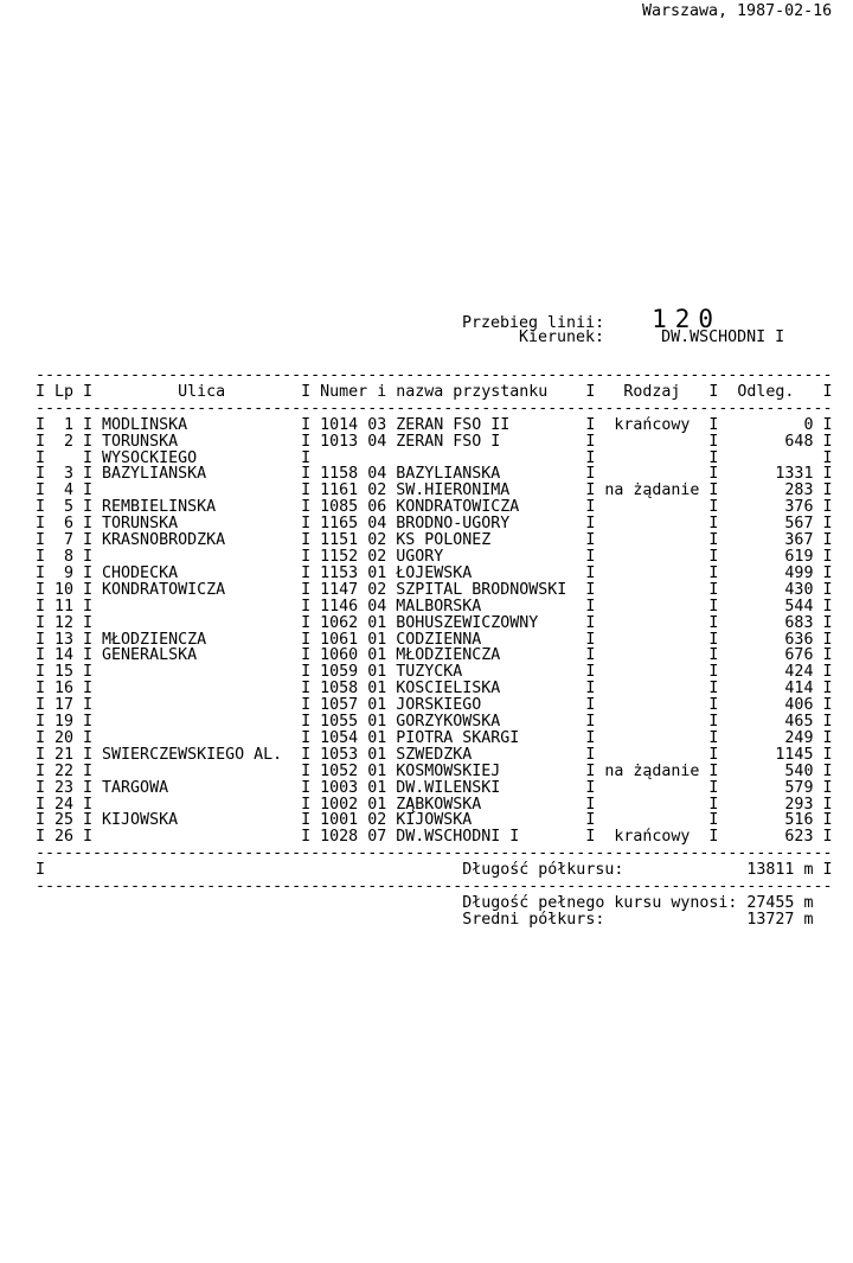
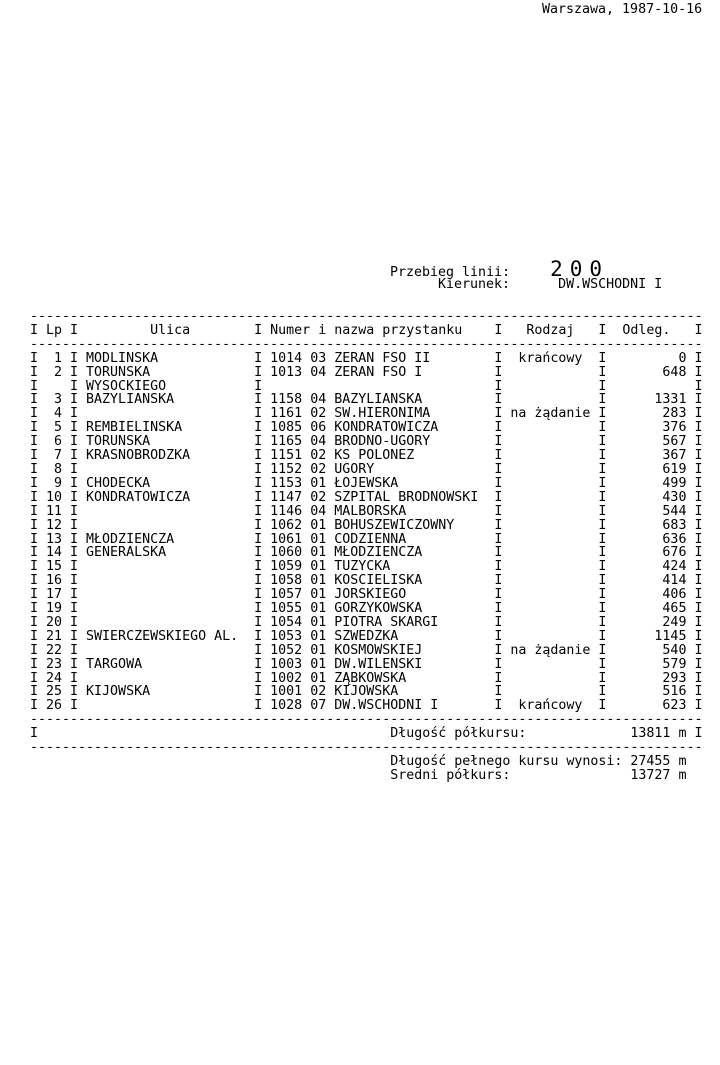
- Warszawa, 1987-02-16
+ Warszawa, 1987-10-16
  Przebieg linii:
- 120
+ 200
  Kierunek:
  DW.WSCHODNI I
  ------------------------------------------------------------------------------------
  I Lp I Ulica I Numer i nazwa przystanku I Rodzaj I Odleg. I
  ------------------------------------------------------------------------------------
  I 1 I MODLINSKA I 1014 03 ZERAN FSO II I krańcowy I 0 I
  I 2 I TORUNSKA I 1013 04 ZERAN FSO I I I 648 I
  I I WYSOCKIEGO I I I I
  I 3 I BAZYLIANSKA I 1158 04 BAZYLIANSKA I I 1331 I
  I 4 I I 1161 02 SW.HIERONIMA I na żądanie I 283 I
  I 5 I REMBIELINSKA I 1085 06 KONDRATOWICZA I I 376 I
  I 6 I TORUNSKA I 1165 04 BRODNO-UGORY I I 567 I
  I 7 I KRASNOBRODZKA I 1151 02 KS POLONEZ I I 367 I
  I 8 I I 1152 02 UGORY I I 619 I
  I 9 I CHODECKA I 1153 01 ŁOJEWSKA I I 499 I
  I 10 I KONDRATOWICZA I 1147 02 SZPITAL BRODNOWSKI I I 430 I
  I 11 I I 1146 04 MALBORSKA I I 544 I
  I 12 I I 1062 01 BOHUSZEWICZOWNY I I 683 I
  I 13 I MŁODZIENCZA I 1061 01 CODZIENNA I I 636 I
  I 14 I GENERALSKA I 1060 01 MŁODZIENCZA I I 676 I
  I 15 I I 1059 01 TUZYCKA I I 424 I
  I 16 I I 1058 01 KOSCIELISKA I I 414 I
  I 17 I I 1057 01 JORSKIEGO I I 406 I
  I 19 I I 1055 01 GORZYKOWSKA I I 465 I
  I 20 I I 1054 01 PIOTRA SKARGI I I 249 I
  I 21 I SWIERCZEWSKIEGO AL. I 1053 01 SZWEDZKA I I 1145 I
  I 22 I I 1052 01 KOSMOWSKIEJ I na żądanie I 540 I
  I 23 I TARGOWA I 1003 01 DW.WILENSKI I I 579 I
  I 24 I I 1002 01 ZĄBKOWSKA I I 293 I
  I 25 I KIJOWSKA I 1001 02 KIJOWSKA I I 516 I
  I 26 I I 1028 07 DW.WSCHODNI I I krańcowy I 623 I
  ------------------------------------------------------------------------------------
  I Długość półkursu: 13811 m I
  ------------------------------------------------------------------------------------
  Długość pełnego kursu wynosi: 27455 m
  Sredni półkurs: 13727 m
